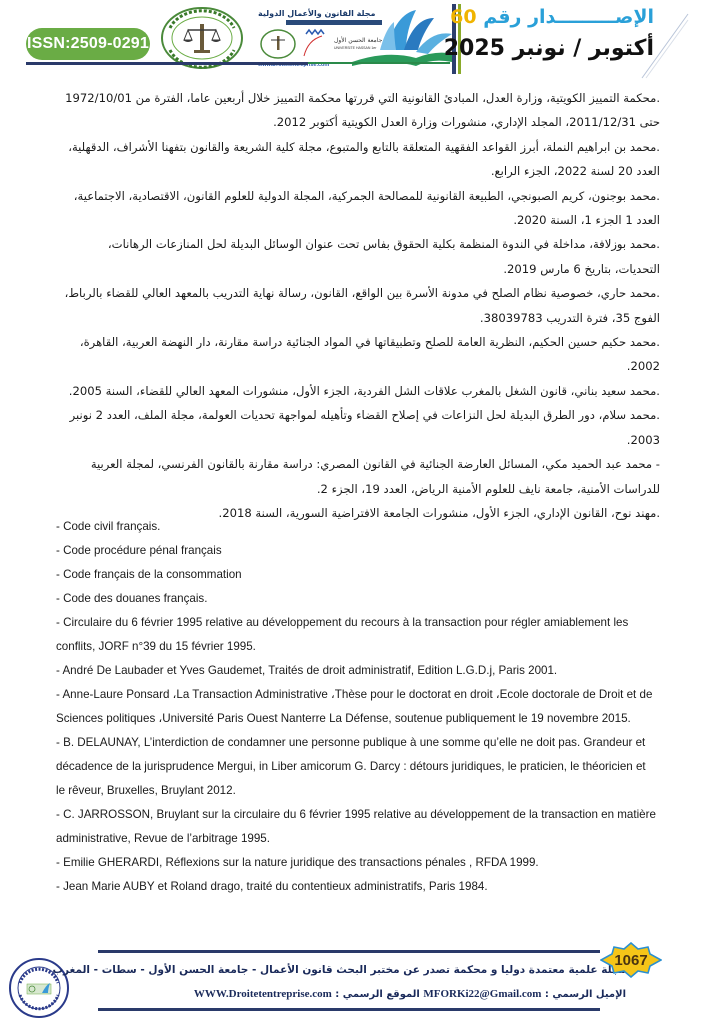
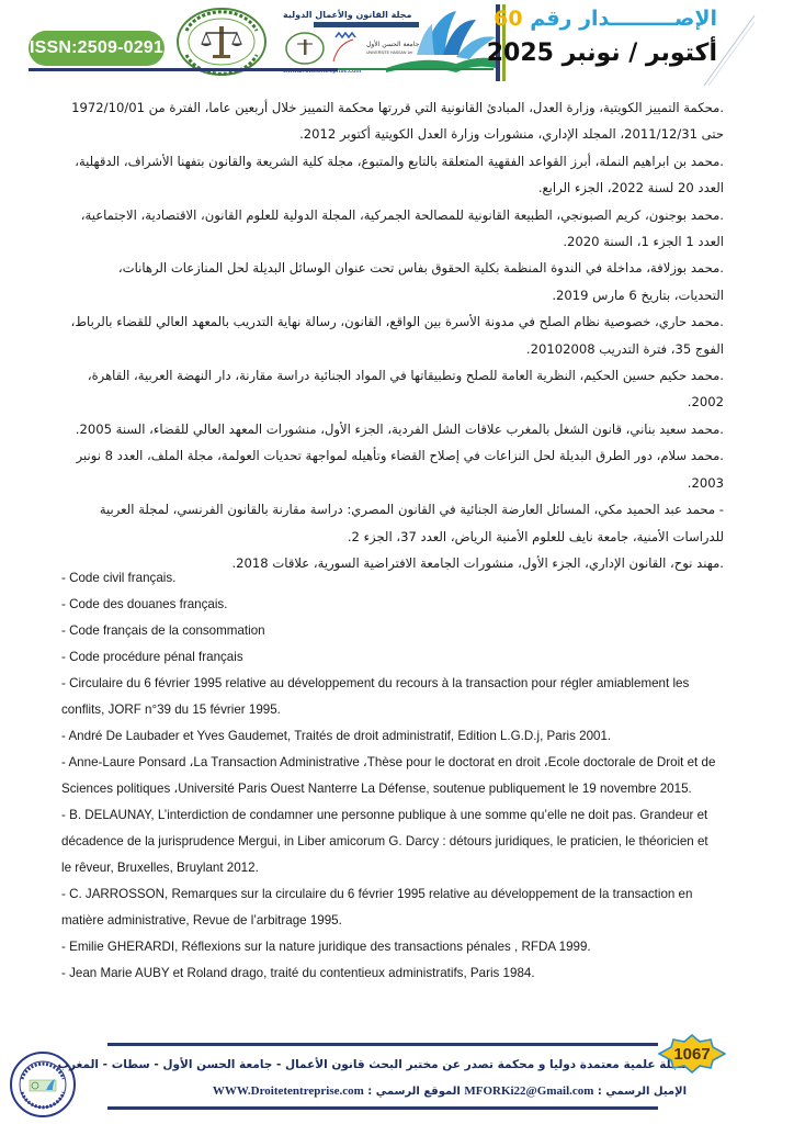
  ISSN:2509-0291
  مجلة القانون والأعمال الدولية
  الإصـــــــــدار رقم 60
  أكتوبر / نونبر 2025
  .محكمة التمييز الكويتية، وزارة العدل، المبادئ القانونية التي قررتها محكمة التمييز خلال أربعين عاما، الفترة من 1972/10/01 حتى 2011/12/31، المجلد الإداري، منشورات وزارة العدل الكويتية أكتوبر 2012.
  .محمد بن ابراهيم النملة، أبرز القواعد الفقهية المتعلقة بالتابع والمتبوع، مجلة كلية الشريعة والقانون بتفهنا الأشراف، الدقهلية، العدد 20 لسنة 2022، الجزء الرابع.
  .محمد بوجنون، كريم الصبونجي، الطبيعة القانونية للمصالحة الجمركية، المجلة الدولية للعلوم القانون، الاقتصادية، الاجتماعية، العدد 1 الجزء 1، السنة 2020.
  .محمد بوزلافة، مداخلة في الندوة المنظمة بكلية الحقوق بفاس تحت عنوان الوسائل البديلة لحل المنازعات الرهانات، التحديات، بتاريخ 6 مارس 2019.
- .محمد حاري، خصوصية نظام الصلح في مدونة الأسرة بين الواقع، القانون، رسالة نهاية التدريب بالمعهد العالي للقضاء بالرباط، الفوج 35، فترة التدريب 38039783.
+ .محمد حاري، خصوصية نظام الصلح في مدونة الأسرة بين الواقع، القانون، رسالة نهاية التدريب بالمعهد العالي للقضاء بالرباط، الفوج 35، فترة التدريب 20102008.
  .محمد حكيم حسين الحكيم، النظرية العامة للصلح وتطبيقاتها في المواد الجنائية دراسة مقارنة، دار النهضة العربية، القاهرة، 2002.
  .محمد سعيد بناني، قانون الشغل بالمغرب علاقات الشل الفردية، الجزء الأول، منشورات المعهد العالي للقضاء، السنة 2005.
- .محمد سلام، دور الطرق البديلة لحل النزاعات في إصلاح القضاء وتأهيله لمواجهة تحديات العولمة، مجلة الملف، العدد 2 نونبر 2003.
+ .محمد سلام، دور الطرق البديلة لحل النزاعات في إصلاح القضاء وتأهيله لمواجهة تحديات العولمة، مجلة الملف، العدد 8 نونبر 2003.
- - محمد عبد الحميد مكي، المسائل العارضة الجنائية في القانون المصري: دراسة مقارنة بالقانون الفرنسي، لمجلة العربية للدراسات الأمنية، جامعة نايف للعلوم الأمنية الرياض، العدد 19، الجزء 2.
+ - محمد عبد الحميد مكي، المسائل العارضة الجنائية في القانون المصري: دراسة مقارنة بالقانون الفرنسي، لمجلة العربية للدراسات الأمنية، جامعة نايف للعلوم الأمنية الرياض، العدد 37، الجزء 2.
- .مهند نوح، القانون الإداري، الجزء الأول، منشورات الجامعة الافتراضية السورية، السنة 2018.
+ .مهند نوح، القانون الإداري، الجزء الأول، منشورات الجامعة الافتراضية السورية، علاقات 2018.
  - Code civil français.
- - Code procédure pénal français
+ - Code des douanes français.
  - Code français de la consommation
- - Code des douanes français.
+ - Code procédure pénal français
  - Circulaire du 6 février 1995 relative au développement du recours à la transaction pour régler amiablement les conflits, JORF n°39 du 15 février 1995.
  - André De Laubader et Yves Gaudemet, Traités de droit administratif, Edition L.G.D.j, Paris 2001.
  - Anne-Laure Ponsard ،La Transaction Administrative ،Thèse pour le doctorat en droit ،Ecole doctorale de Droit et de Sciences politiques ،Université Paris Ouest Nanterre La Défense, soutenue publiquement le 19 novembre 2015.
  - B. DELAUNAY, L’interdiction de condamner une personne publique à une somme qu’elle ne doit pas. Grandeur et décadence de la jurisprudence Mergui, in Liber amicorum G. Darcy : détours juridiques, le praticien, le théoricien et le rêveur, Bruxelles, Bruylant 2012.
- - C. JARROSSON, Bruylant sur la circulaire du 6 février 1995 relative au développement de la transaction en matière administrative, Revue de l’arbitrage 1995.
+ - C. JARROSSON, Remarques sur la circulaire du 6 février 1995 relative au développement de la transaction en matière administrative, Revue de l’arbitrage 1995.
  - Emilie GHERARDI, Réflexions sur la nature juridique des transactions pénales , RFDA 1999.
  - Jean Marie AUBY et Roland drago, traité du contentieux administratifs, Paris 1984.
  لة علمية معتمدة دوليا و محكمة تصدر عن مختبر البحث قانون الأعمال - جامعة الحسن الأول - سطات - المغرب
  الإميل الرسمي : MFORKi22@Gmail.com الموقع الرسمي : WWW.Droitetentreprise.com
  1067
